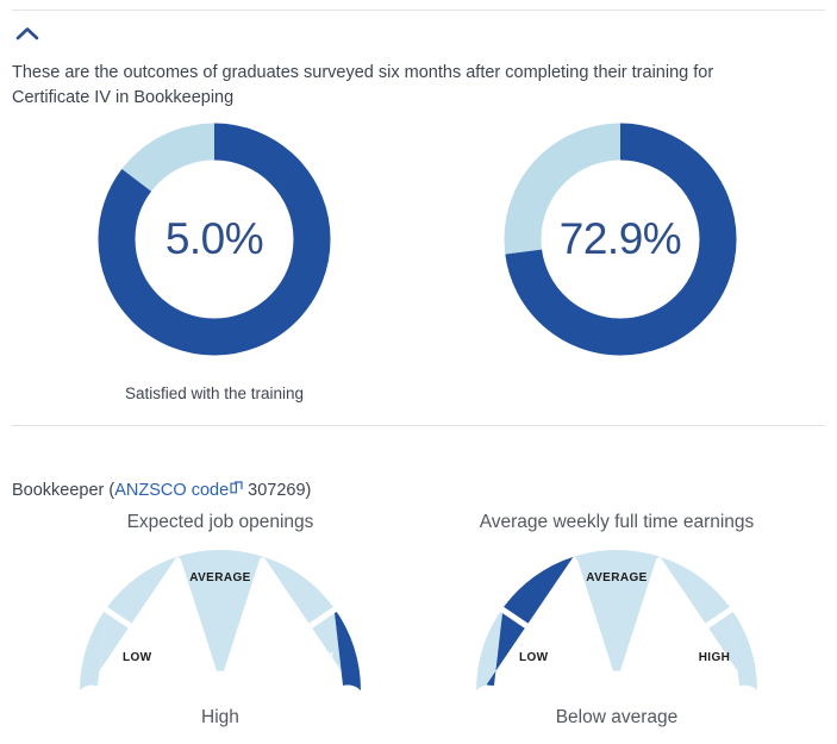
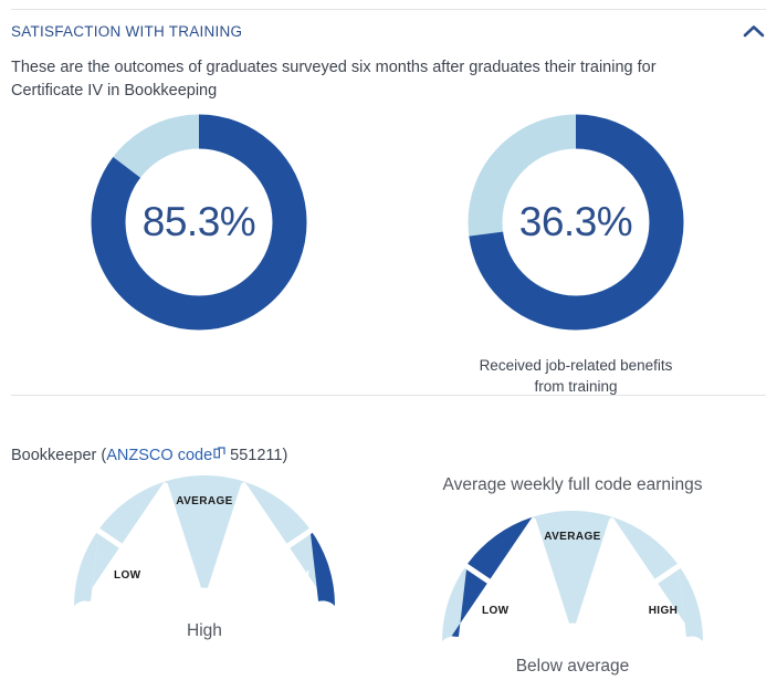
+ SATISFACTION WITH TRAINING
- These are the outcomes of graduates surveyed six months after completing their training for Certificate IV in Bookkeeping
+ These are the outcomes of graduates surveyed six months after graduates their training for Certificate IV in Bookkeeping
- 5.0%
+ 85.3%
- Satisfied with the training
- 72.9%
+ 36.3%
+ Received job-related benefits from training
- Bookkeeper (ANZSCO code 307269)
+ Bookkeeper (ANZSCO code 551211)
- Expected job openings
  LOW
  AVERAGE
  HIGH
  High
- Average weekly full time earnings
+ Average weekly full code earnings
  LOW
  AVERAGE
  HIGH
  Below average
